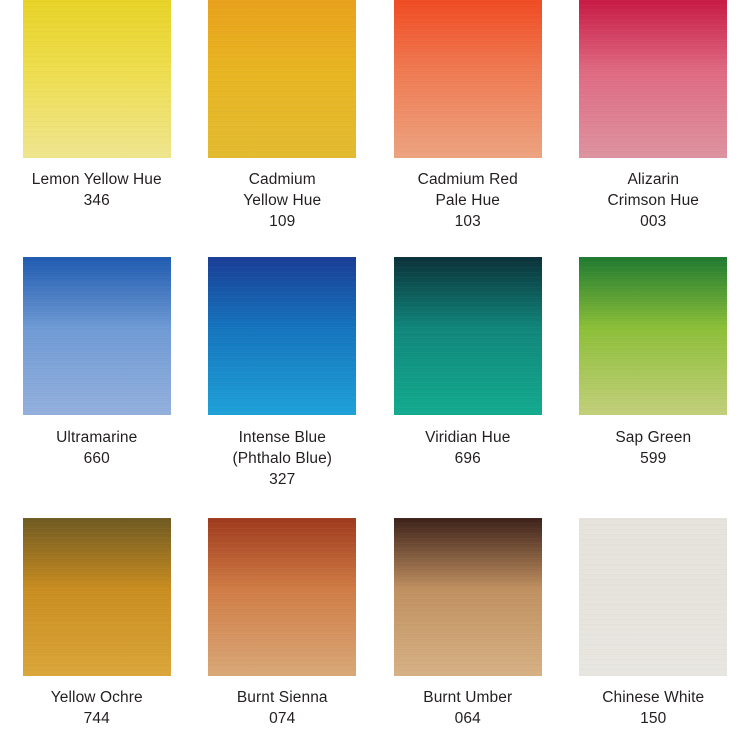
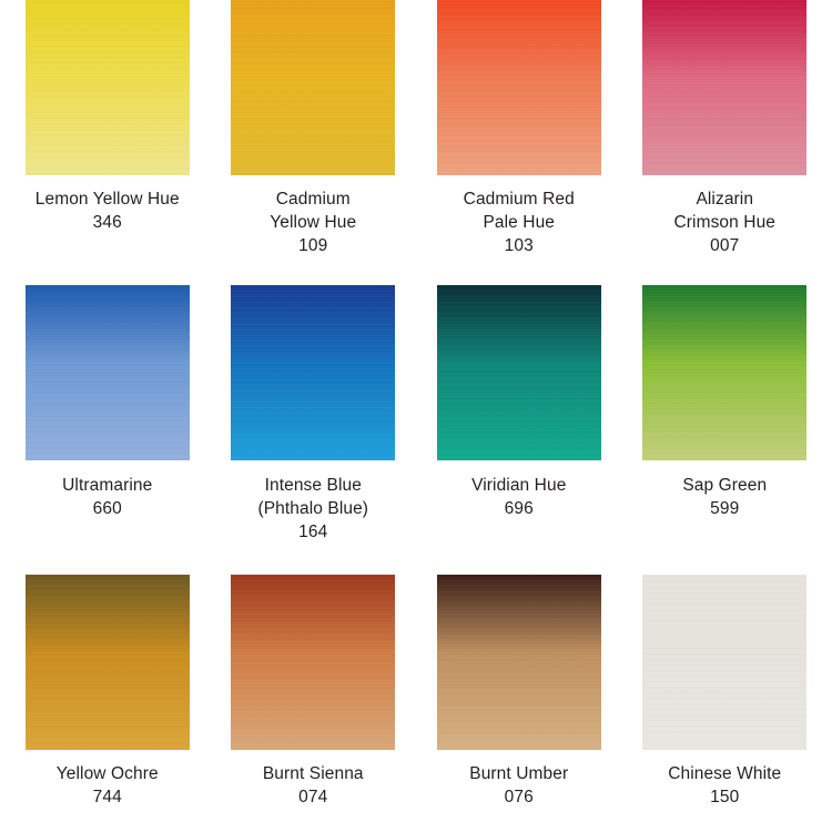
  Lemon Yellow Hue
  346
  Cadmium
  Yellow Hue
  109
  Cadmium Red
  Pale Hue
  103
  Alizarin
  Crimson Hue
- 003
+ 007
  Ultramarine
  660
  Intense Blue
  (Phthalo Blue)
- 327
+ 164
  Viridian Hue
  696
  Sap Green
  599
  Yellow Ochre
  744
  Burnt Sienna
  074
  Burnt Umber
- 064
+ 076
  Chinese White
  150
